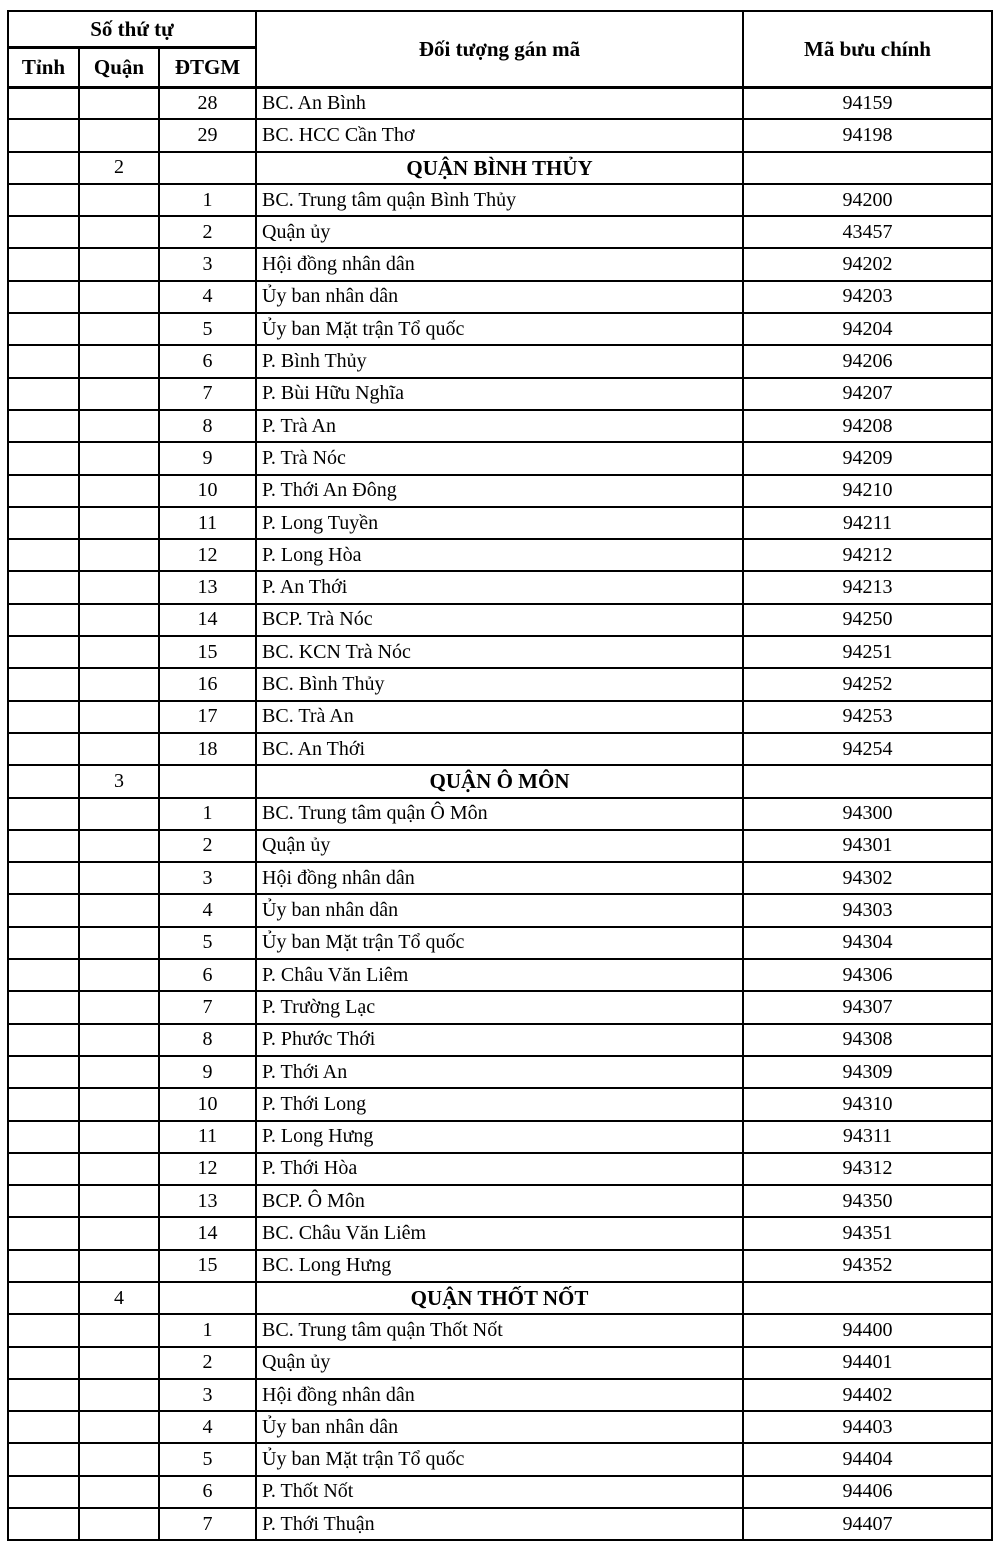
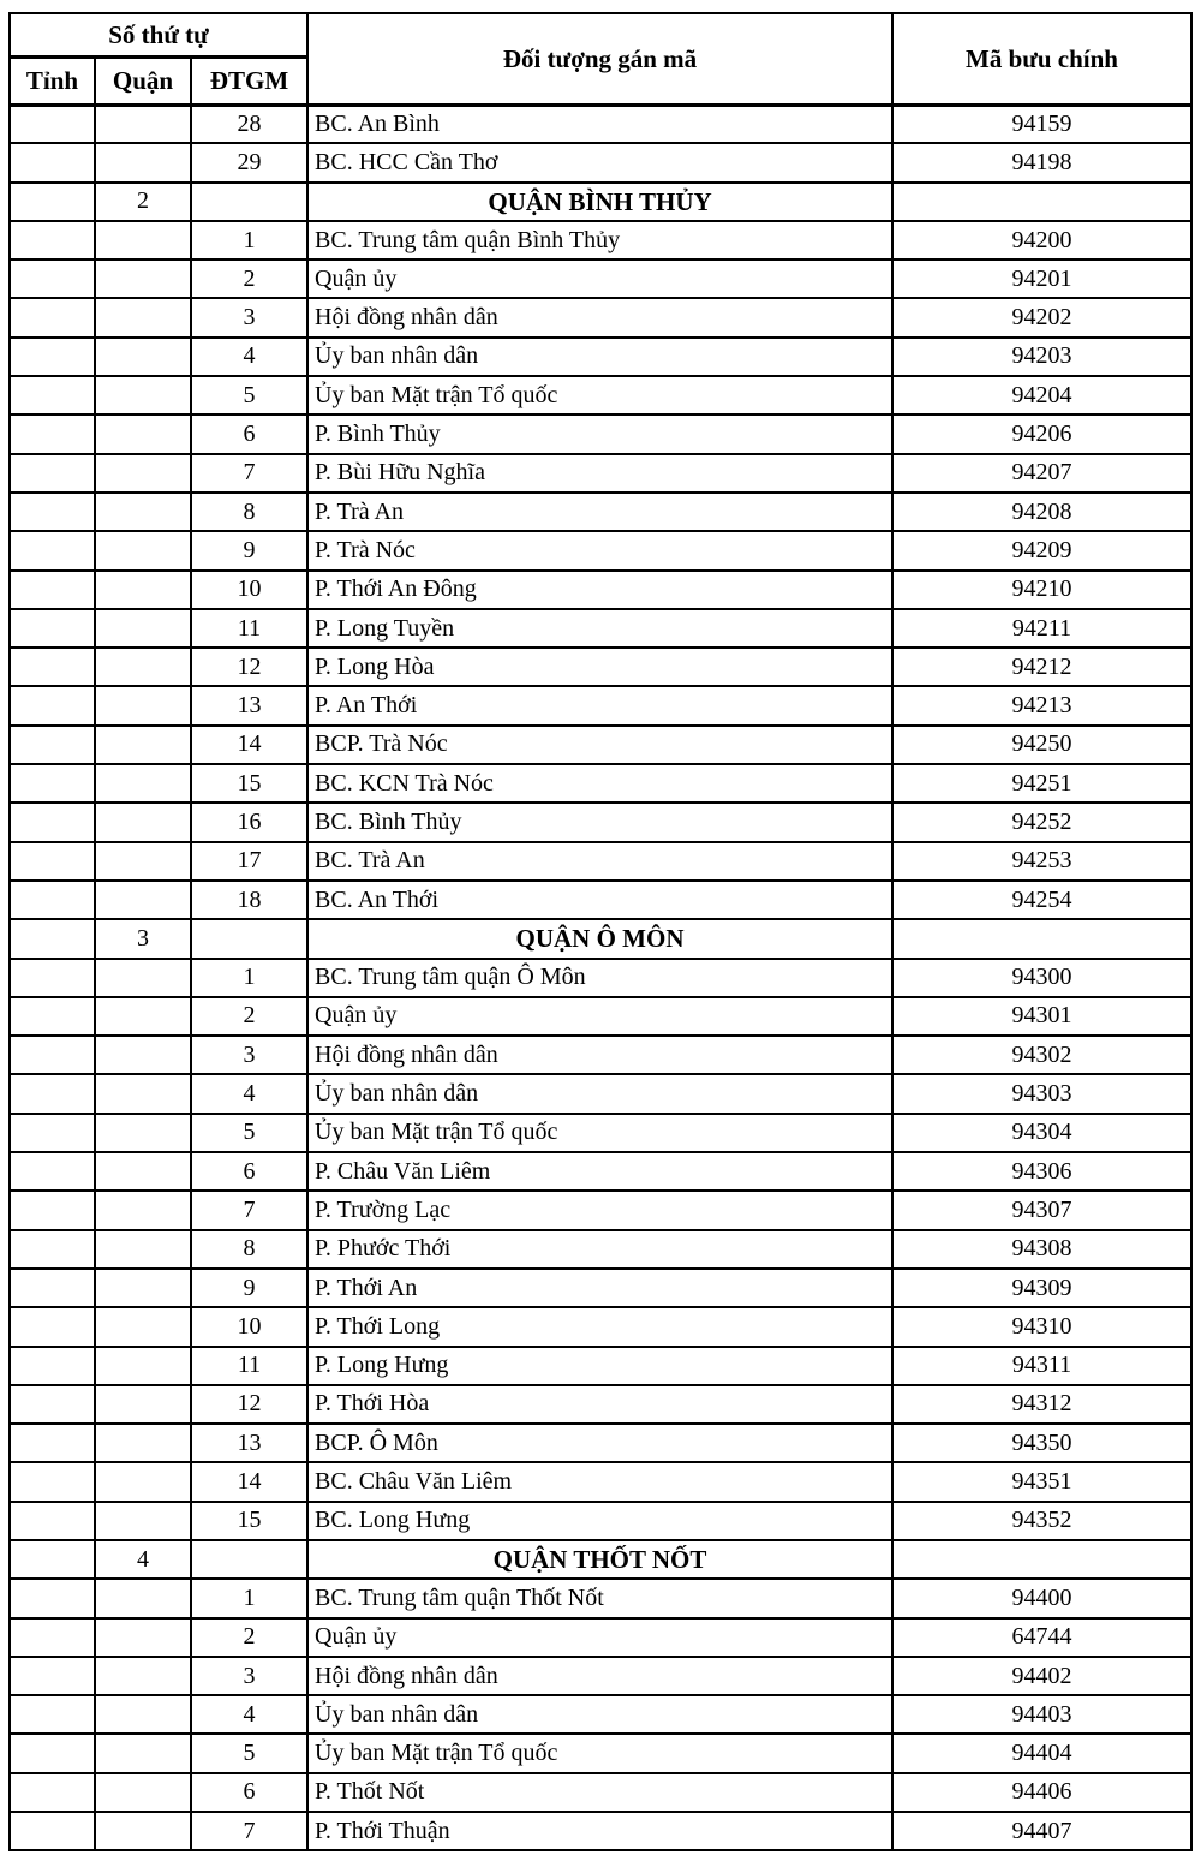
  Số thứ tự	Đối tượng gán mã	Mã bưu chính
  Tỉnh	Quận	ĐTGM
  		28	BC. An Bình	94159
  		29	BC. HCC Cần Thơ	94198
  	2		QUẬN BÌNH THỦY
  		1	BC. Trung tâm quận Bình Thủy	94200
- 		2	Quận ủy	43457
+ 		2	Quận ủy	94201
  		3	Hội đồng nhân dân	94202
  		4	Ủy ban nhân dân	94203
  		5	Ủy ban Mặt trận Tổ quốc	94204
  		6	P. Bình Thủy	94206
  		7	P. Bùi Hữu Nghĩa	94207
  		8	P. Trà An	94208
  		9	P. Trà Nóc	94209
  		10	P. Thới An Đông	94210
  		11	P. Long Tuyền	94211
  		12	P. Long Hòa	94212
  		13	P. An Thới	94213
  		14	BCP. Trà Nóc	94250
  		15	BC. KCN Trà Nóc	94251
  		16	BC. Bình Thủy	94252
  		17	BC. Trà An	94253
  		18	BC. An Thới	94254
  	3		QUẬN Ô MÔN
  		1	BC. Trung tâm quận Ô Môn	94300
  		2	Quận ủy	94301
  		3	Hội đồng nhân dân	94302
  		4	Ủy ban nhân dân	94303
  		5	Ủy ban Mặt trận Tổ quốc	94304
  		6	P. Châu Văn Liêm	94306
  		7	P. Trường Lạc	94307
  		8	P. Phước Thới	94308
  		9	P. Thới An	94309
  		10	P. Thới Long	94310
  		11	P. Long Hưng	94311
  		12	P. Thới Hòa	94312
  		13	BCP. Ô Môn	94350
  		14	BC. Châu Văn Liêm	94351
  		15	BC. Long Hưng	94352
  	4		QUẬN THỐT NỐT
  		1	BC. Trung tâm quận Thốt Nốt	94400
- 		2	Quận ủy	94401
+ 		2	Quận ủy	64744
  		3	Hội đồng nhân dân	94402
  		4	Ủy ban nhân dân	94403
  		5	Ủy ban Mặt trận Tổ quốc	94404
  		6	P. Thốt Nốt	94406
  		7	P. Thới Thuận	94407
